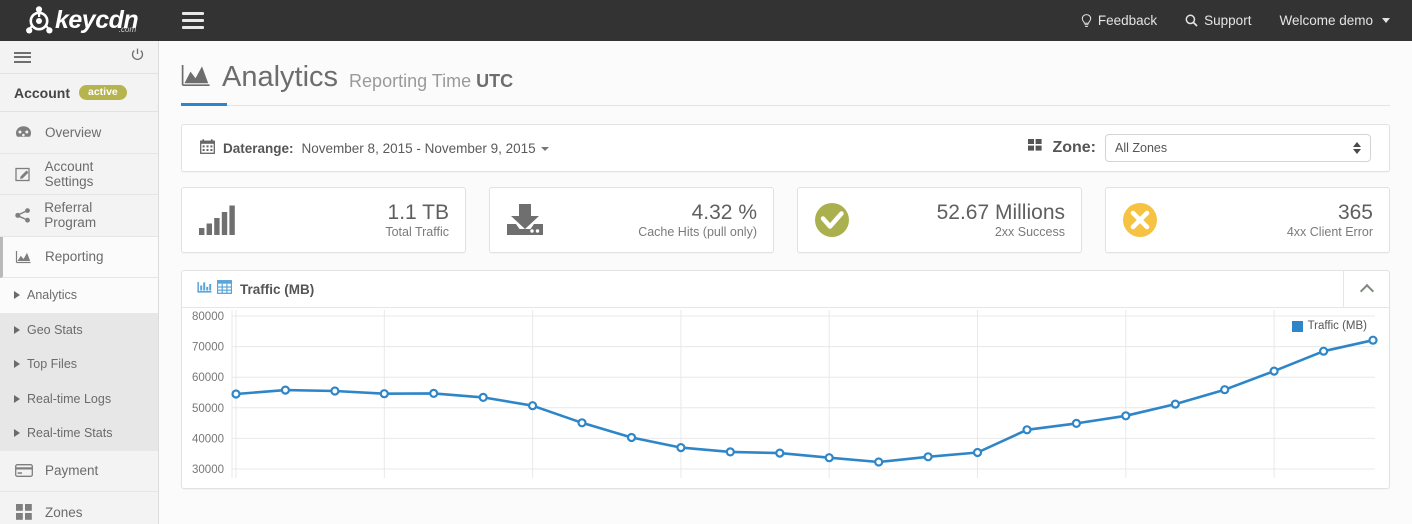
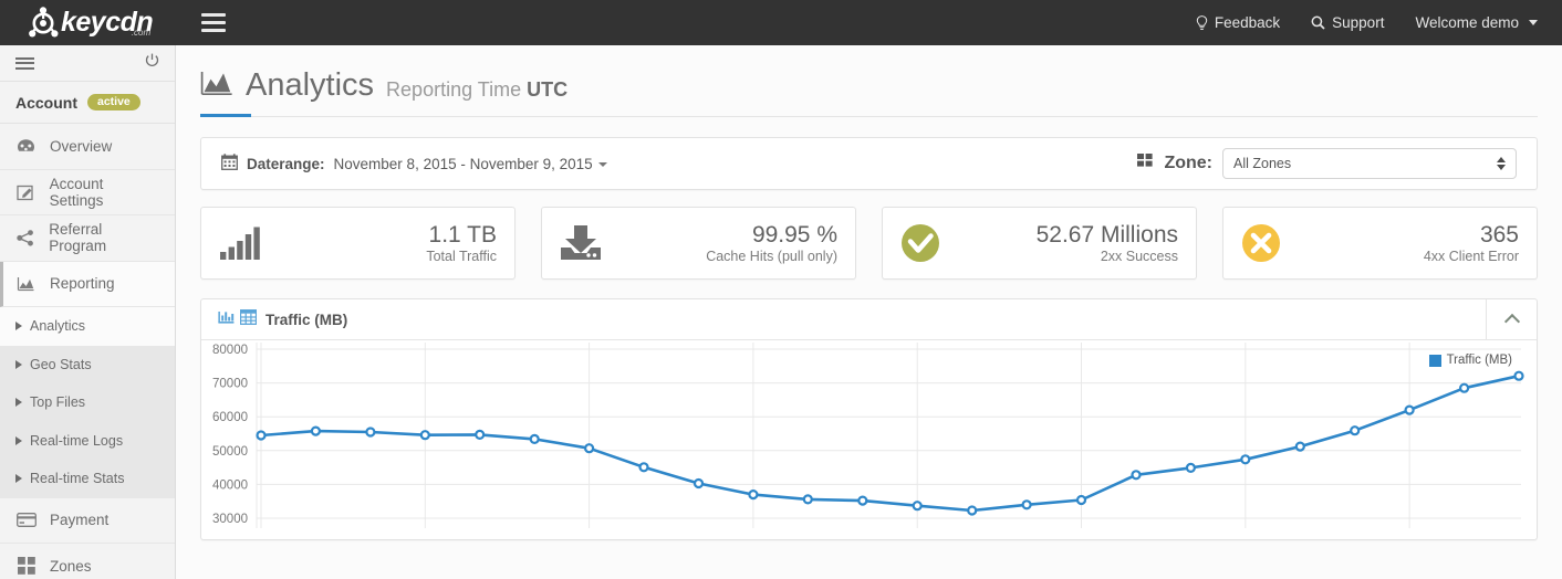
  keycdn
  .com
  Feedback
  Support
  Welcome demo
  Account
  active
  Overview
  Account Settings
  Referral Program
  Reporting
  Analytics
  Geo Stats
  Top Files
  Real-time Logs
  Real-time Stats
  Payment
  Zones
  Analytics
  Reporting Time UTC
  Daterange:
  November 8, 2015 - November 9, 2015
  Zone:
  All Zones
  1.1 TB
  Total Traffic
- 4.32 %
+ 99.95 %
  Cache Hits (pull only)
  52.67 Millions
  2xx Success
  365
  4xx Client Error
  Traffic (MB)
  80000
  70000
  60000
  50000
  40000
  30000
  Traffic (MB)
